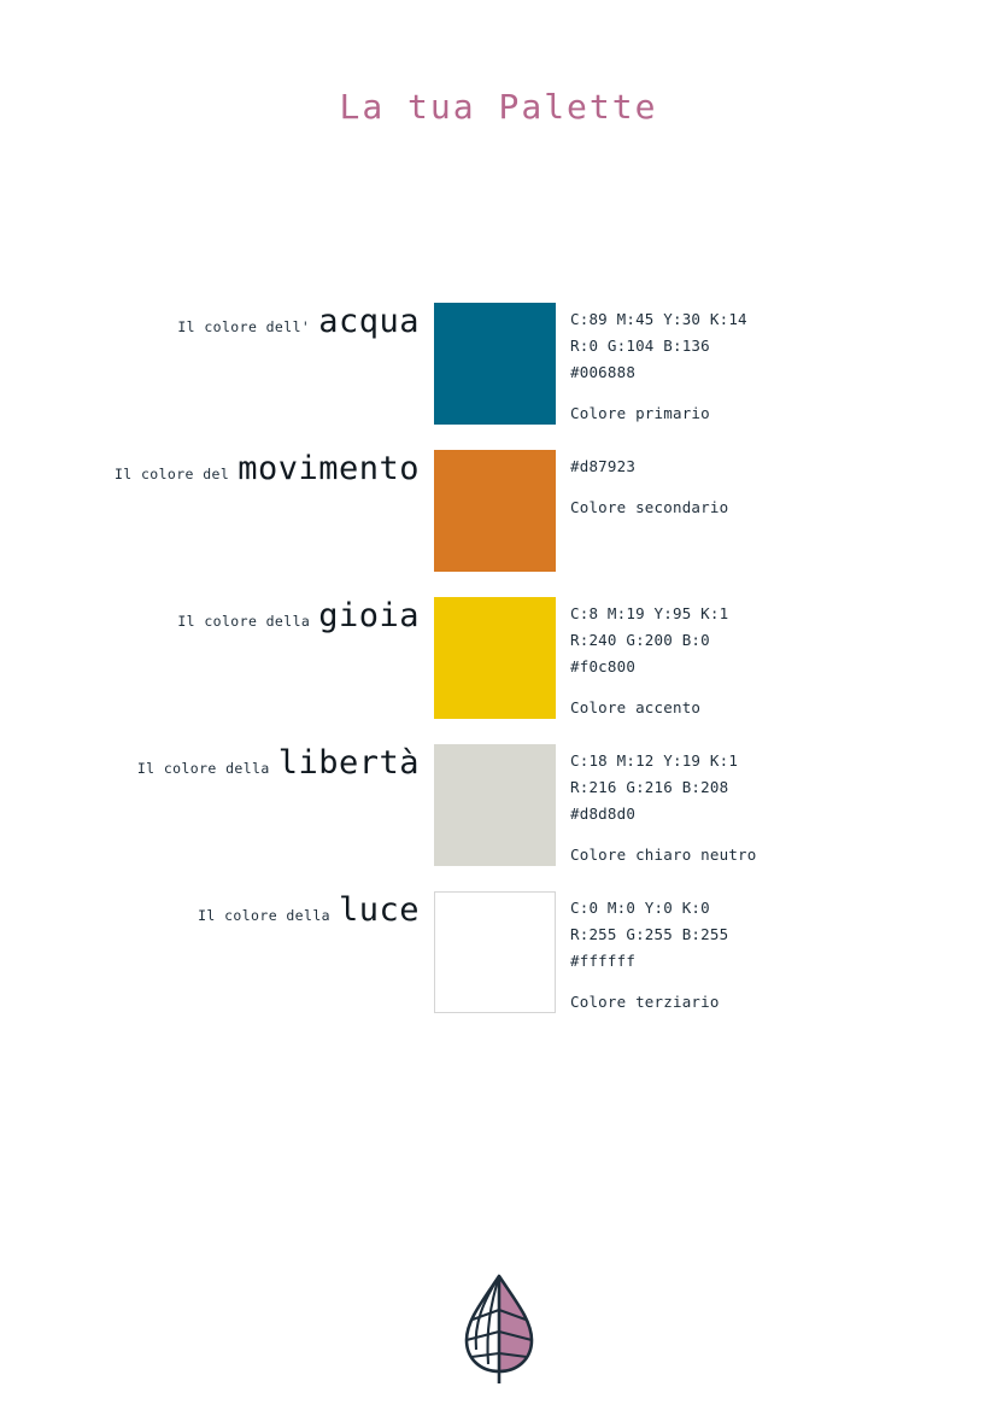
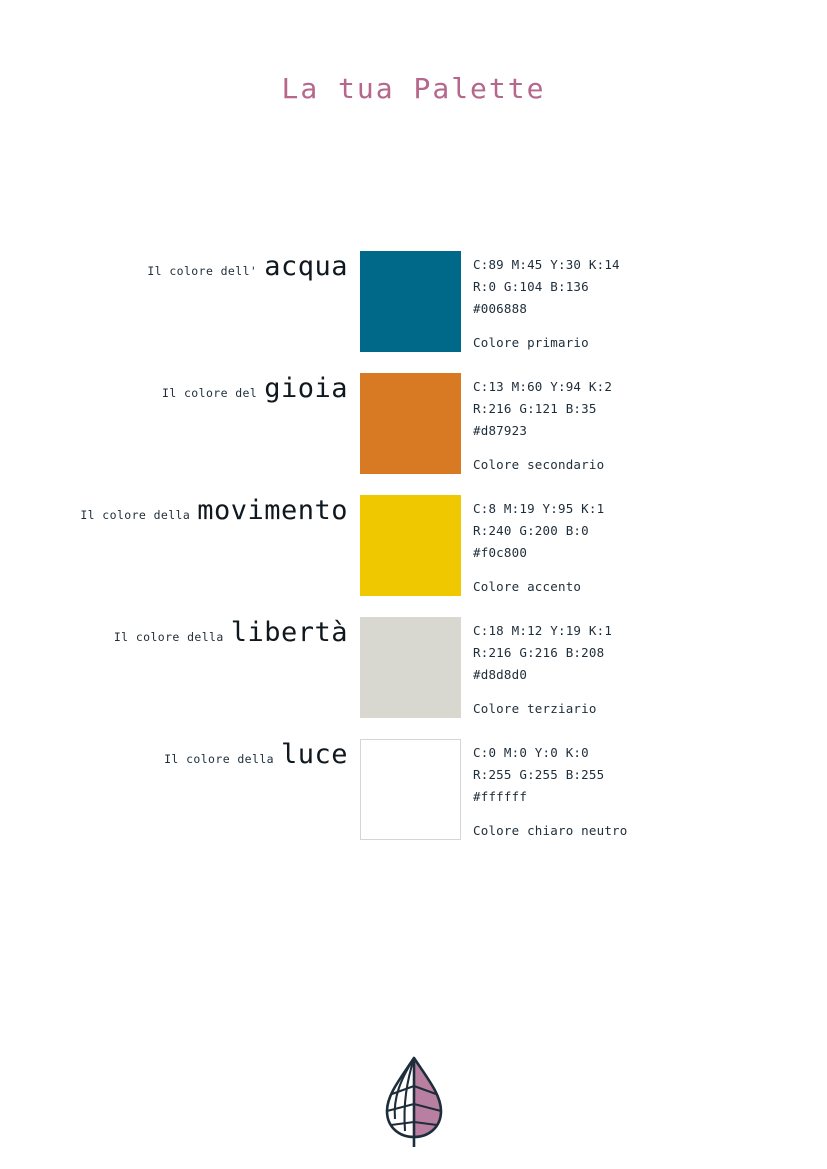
  La tua Palette
  Il colore dell'
  acqua
  C:89 M:45 Y:30 K:14
  R:0 G:104 B:136
  #006888
  Colore primario
  Il colore del
- movimento
+ gioia
+ C:13 M:60 Y:94 K:2
+ R:216 G:121 B:35
  #d87923
  Colore secondario
  Il colore della
- gioia
+ movimento
  C:8 M:19 Y:95 K:1
  R:240 G:200 B:0
  #f0c800
  Colore accento
  Il colore della
  libertà
  C:18 M:12 Y:19 K:1
  R:216 G:216 B:208
  #d8d8d0
- Colore chiaro neutro
+ Colore terziario
  Il colore della
  luce
  C:0 M:0 Y:0 K:0
  R:255 G:255 B:255
  #ffffff
- Colore terziario
+ Colore chiaro neutro
